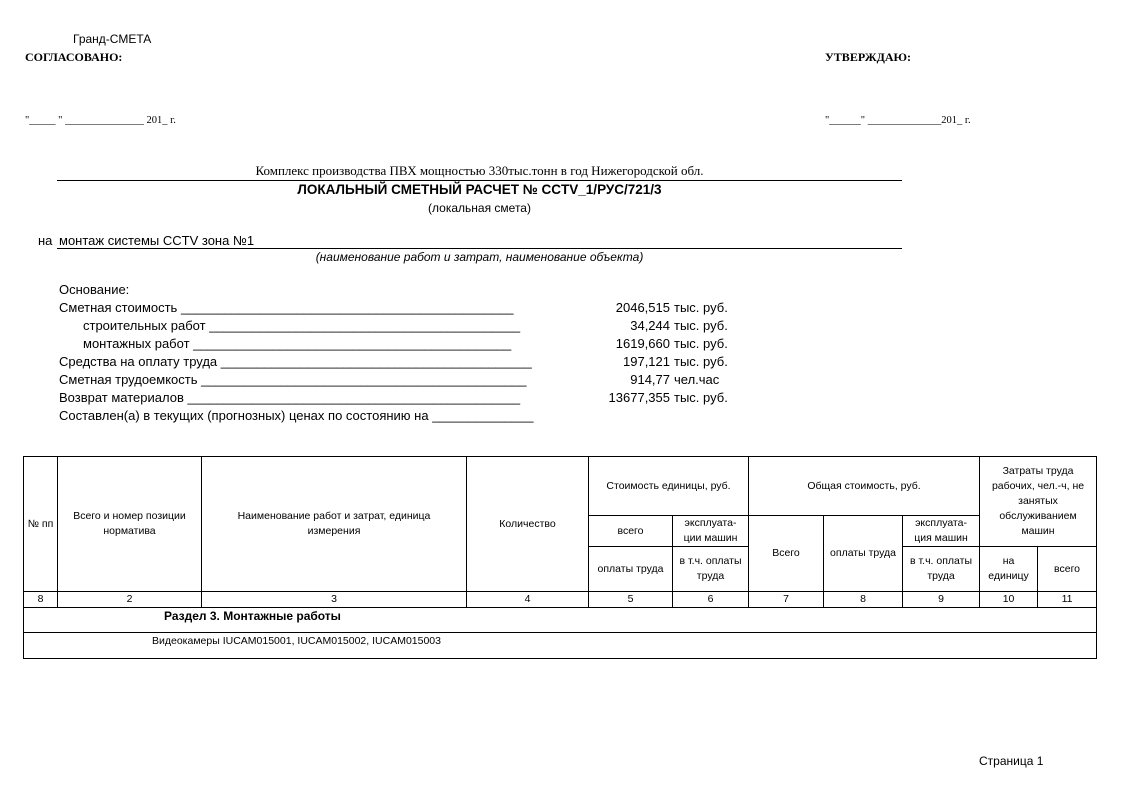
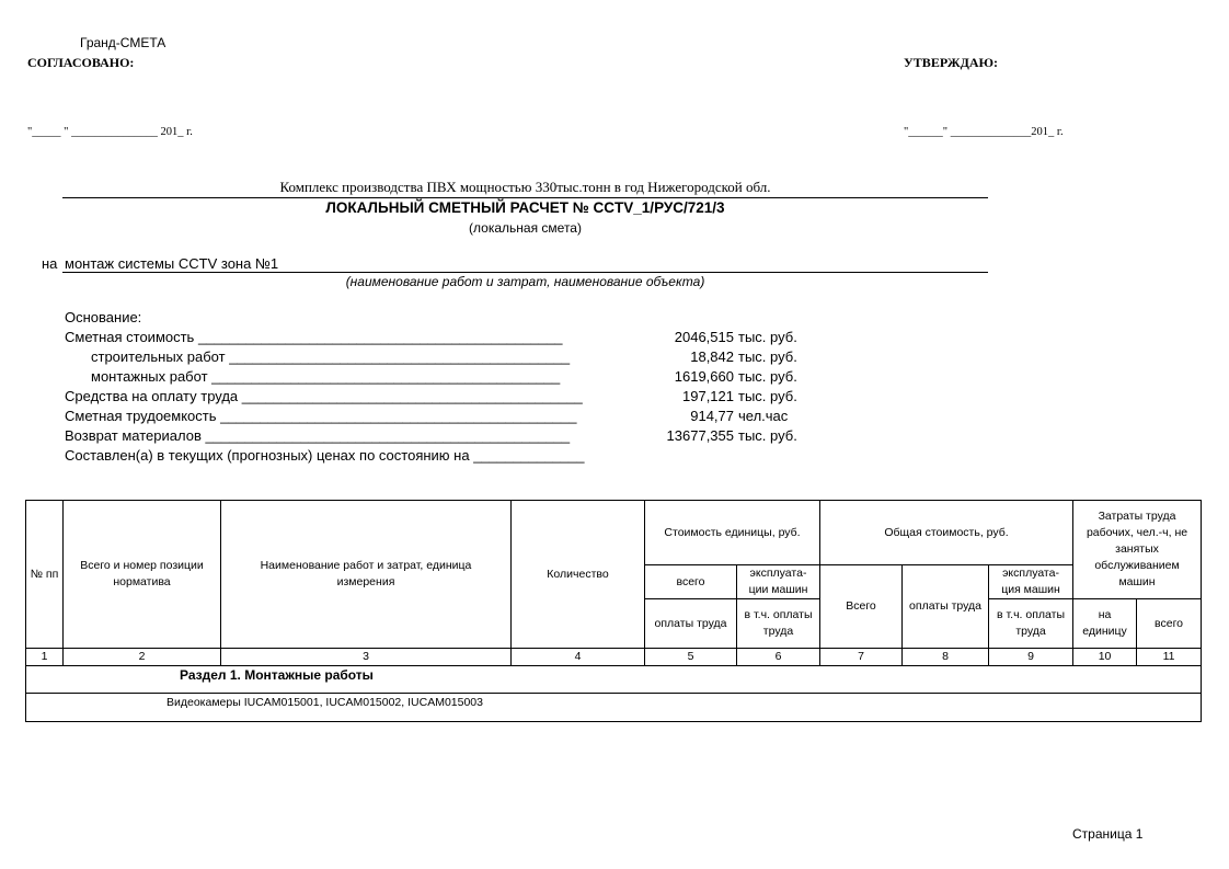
  Гранд-СМЕТА
  СОГЛАСОВАНО:
  УТВЕРЖДАЮ:
  "_____ " _______________ 201_ г.
  "______" ______________201_ г.
  Комплекс производства ПВХ мощностью 330тыс.тонн в год Нижегородской обл.
  ЛОКАЛЬНЫЙ СМЕТНЫЙ РАСЧЕТ № CCTV_1/РУС/721/3
  (локальная смета)
  на
  монтаж системы CCTV зона №1
  (наименование работ и затрат, наименование объекта)
  Основание:
  Сметная стоимость ______________________________________________
  2046,515
  тыс. руб.
  строительных работ ___________________________________________
- 34,244
+ 18,842
  тыс. руб.
  монтажных работ ____________________________________________
  1619,660
  тыс. руб.
  Средства на оплату труда ___________________________________________
  197,121
  тыс. руб.
  Сметная трудоемкость _____________________________________________
  914,77
  чел.час
  Возврат материалов ______________________________________________
  13677,355
  тыс. руб.
  Составлен(а) в текущих (прогнозных) ценах по состоянию на ______________
  № пп	Всего и номер позиции норматива	Наименование работ и затрат, единица измерения	Количество	Стоимость единицы, руб.	Общая стоимость, руб.	Затраты труда рабочих, чел.-ч, не занятых обслуживанием машин
  всего	эксплуата-ции машин	Всего	оплаты труда	эксплуата-ция машин
  оплаты труда	в т.ч. оплаты труда	в т.ч. оплаты труда	на единицу	всего
- 8	2	3	4	5	6	7	8	9	10	11
+ 1	2	3	4	5	6	7	8	9	10	11
- Раздел 3. Монтажные работы
+ Раздел 1. Монтажные работы
  Видеокамеры IUCAM015001, IUCAM015002, IUCAM015003
  Страница 1
